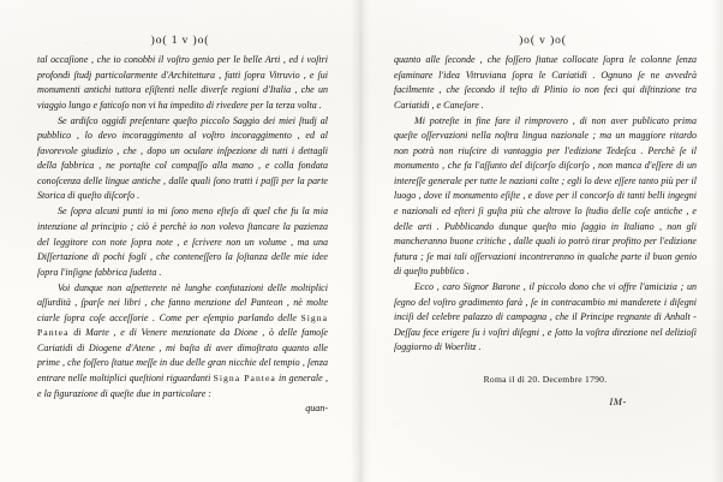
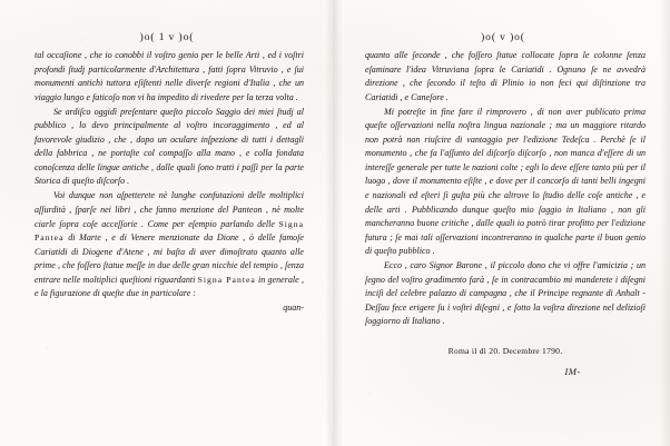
  )o( 1 v )o(
  tal occaſione , che io conobbi il voſtro genio per le belle Arti , ed i voſtri profondi ſtudj particolarmente d'Architettura , fatti ſopra Vitruvio , e ſui monumenti antichi tuttora eſiſtenti nelle diverſe regioni d'Italia , che un viaggio lungo e faticoſo non vi ha impedito di rivedere per la terza volta .
- Se ardiſco oggidì preſentare queſto piccolo Saggio dei miei ſtudj al pubblico , lo devo incoraggimento al voſtro incoraggimento , ed al favorevole giudizio , che , dopo un oculare inſpezione di tutti i dettagli della fabbrica , ne portaſte col compaſſo alla mano , e colla fondata conoſcenza delle lingue antiche , dalle quali ſono tratti i paſſi per la parte Storica di queſto diſcorſo .
+ Se ardiſco oggidì preſentare queſto piccolo Saggio dei miei ſtudj al pubblico , lo devo principalmente al voſtro incoraggimento , ed al favorevole giudizio , che , dopo un oculare inſpezione di tutti i dettagli della fabbrica , ne portaſte col compaſſo alla mano , e colla fondata conoſcenza delle lingue antiche , dalle quali ſono tratti i paſſi per la parte Storica di queſto diſcorſo .
- Se ſopra alcuni punti io mi ſono meno eſteſo di quel che fu la mia intenzione al principio ; ciò è perchè io non volevo ſtancare la pazienza del leggitore con note ſopra note , e ſcrivere non un volume , ma una Diſſertazione di pochi fogli , che conteneſſero la ſoſtanza delle mie idee ſopra l'inſigne fabbrica ſudetta .
  Voi dunque non aſpetterete nè lunghe confutazioni delle moltiplici aſſurdità , ſparſe nei libri , che fanno menzione del Panteon , nè molte ciarle ſopra coſe acceſſorie . Come per eſempio parlando delle Signa Pantea di Marte , e di Venere menzionate da Dione , ò delle famoſe Cariatidi di Diogene d'Atene , mi baſta di aver dimoſtrato quanto alle prime , che foſſero ſtatue meſſe in due delle gran nicchie del tempio , ſenza entrare nelle moltiplici queſtioni riguardanti Signa Pantea in generale , e la figurazione di queſte due in particolare :
  quan-
  )o( v )o(
- quanto alle ſeconde , che foſſero ſtatue collocate ſopra le colonne ſenza eſaminare l'idea Vitruviana ſopra le Cariatidi . Ognuno ſe ne avvedrà facilmente , che ſecondo il teſto di Plinio io non feci qui diſtinzione tra Cariatidi , e Caneſore .
+ quanto alle ſeconde , che foſſero ſtatue collocate ſopra le colonne ſenza eſaminare l'idea Vitruviana ſopra le Cariatidi . Ognuno ſe ne avvedrà direzione , che ſecondo il teſto di Plinio io non feci qui diſtinzione tra Cariatidi , e Caneſore .
  Mi potreſte in fine fare il rimprovero , di non aver publicato prima queſte oſſervazioni nella noſtra lingua nazionale ; ma un maggiore ritardo non potrà non riuſcire di vantaggio per l'edizione Tedeſca . Perchè ſe il monumento , che fa l'aſſunto del diſcorſo diſcorſo , non manca d'eſſere di un intereſſe generale per tutte le nazioni colte ; egli lo deve eſſere tanto più per il luogo , dove il monumento eſiſte , e dove per il concorſo di tanti belli ingegni e nazionali ed eſteri ſi guſta più che altrove lo ſtudio delle coſe antiche , e delle arti . Pubblicando dunque queſto mio ſaggio in Italiano , non gli mancheranno buone critiche , dalle quali io potrò tirar profitto per l'edizione futura ; ſe mai tali oſſervazioni incontreranno in qualche parte il buon genio di queſto pubblico .
- Ecco , caro Signor Barone , il piccolo dono che vi offre l'amicizia ; un ſegno del voſtro gradimento farà , ſe in contracambio mi manderete i diſegni inciſi del celebre palazzo di campagna , che il Principe regnante di Anhalt - Deſſau fece erigere ſu i voſtri diſegni , e ſotto la voſtra direzione nel delizioſi ſoggiorno di Woerlitz .
+ Ecco , caro Signor Barone , il piccolo dono che vi offre l'amicizia ; un ſegno del voſtro gradimento farà , ſe in contracambio mi manderete i diſegni inciſi del celebre palazzo di campagna , che il Principe regnante di Anhalt - Deſſau fece erigere ſu i voſtri diſegni , e ſotto la voſtra direzione nel delizioſi ſoggiorno di Italiano .
  Roma il dì 20. Decembre 1790.
  IM-
